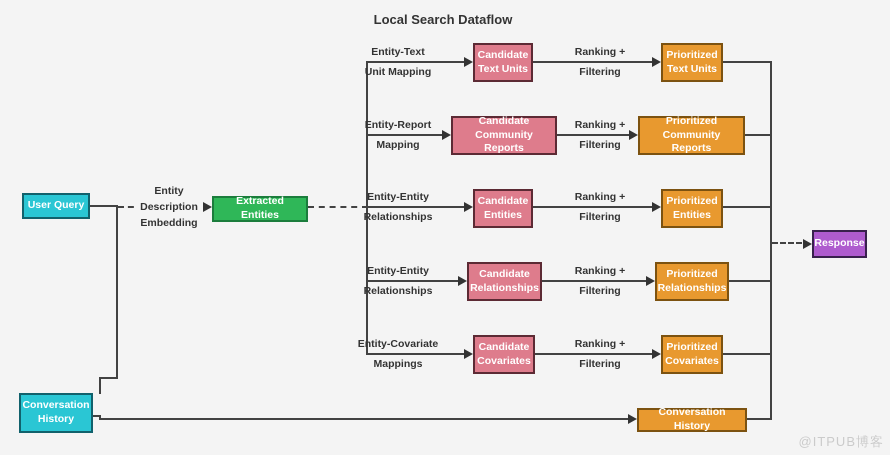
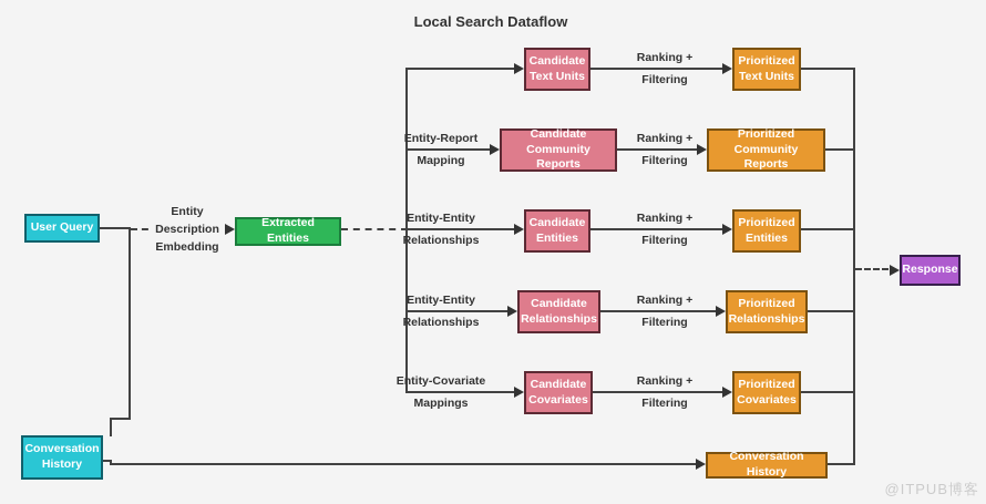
  Local Search Dataflow
  Entity
  Description
  Embedding
- Entity-Text
- Unit Mapping
  Candidate
  Text Units
  Ranking +
  Filtering
  Prioritized
  Text Units
  Entity-Report
  Mapping
  Candidate
  Community Reports
  Ranking +
  Filtering
  Prioritized
  Community Reports
  Entity-Entity
  Relationships
  Candidate
  Entities
  Ranking +
  Filtering
  Prioritized
  Entities
  Entity-Entity
  Relationships
  Candidate
  Relationships
  Ranking +
  Filtering
  Prioritized
  Relationships
  Entity-Covariate
  Mappings
  Candidate
  Covariates
  Ranking +
  Filtering
  Prioritized
  Covariates
  Conversation History
  Response
  User Query
  Conversation
  History
  Extracted Entities
  @ITPUB博客
